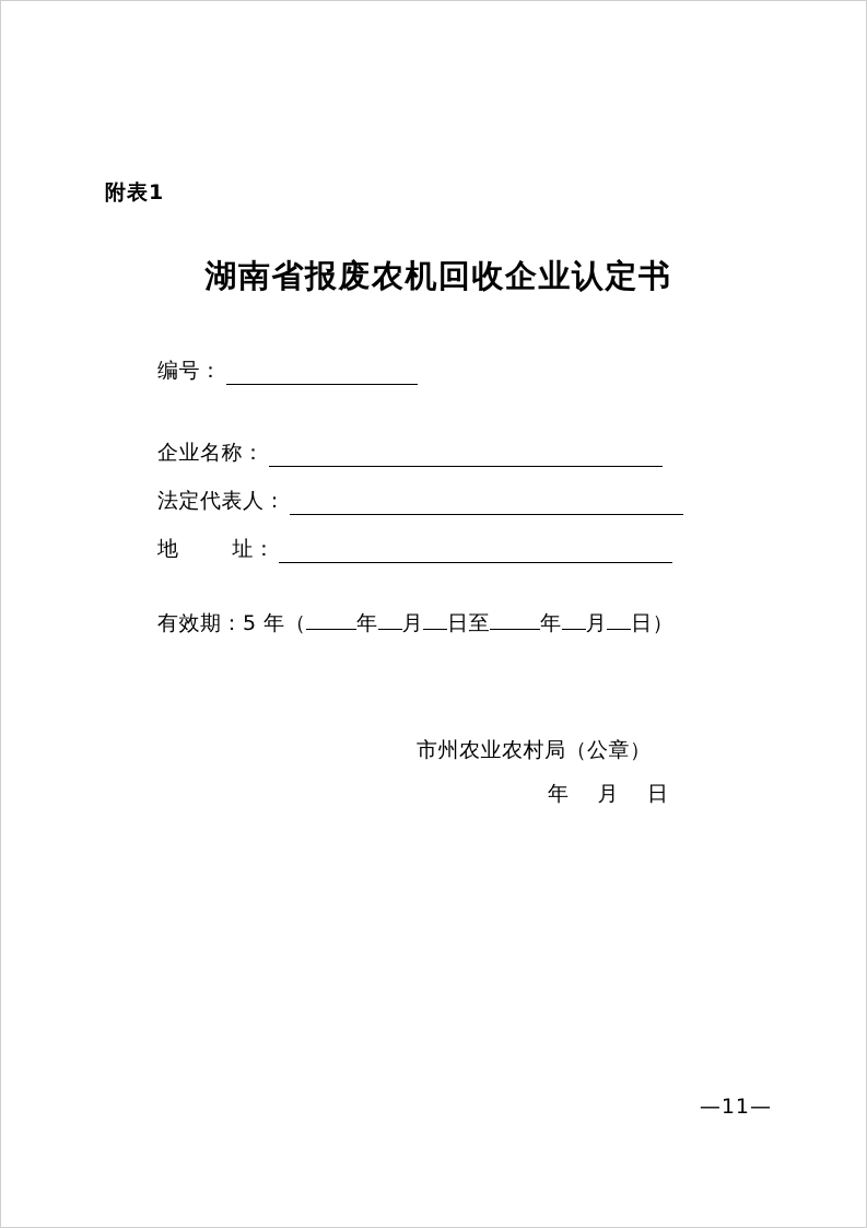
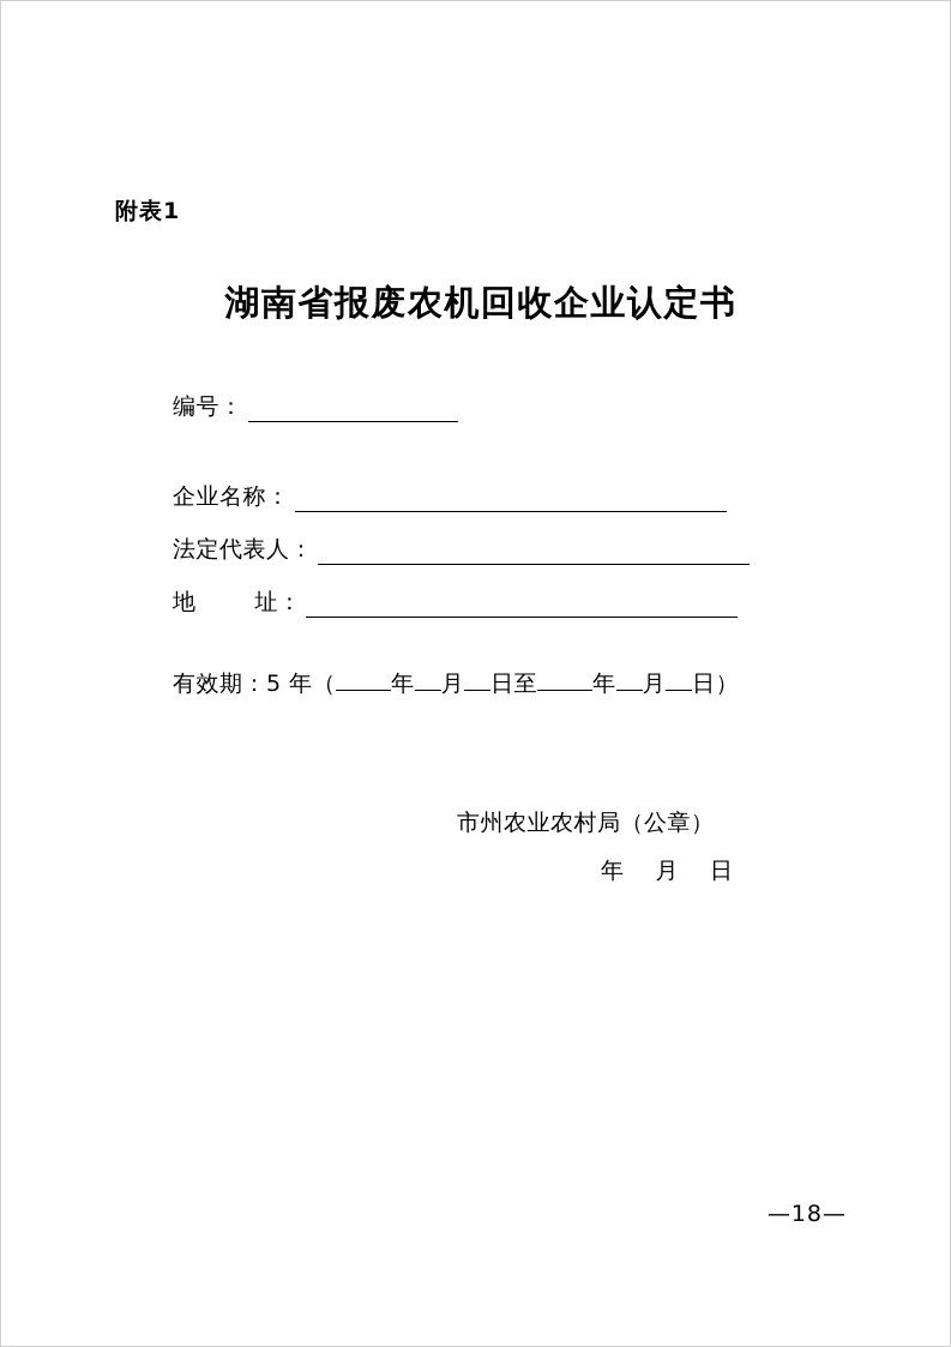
  附表1
  湖南省报废农机回收企业认定书
  编号：
  企业名称：
  法定代表人：
  地 址：
  有效期：5 年（ 年 月 日至 年 月 日）
  市州农业农村局（公章）
  年 月 日
- —11—
+ —18—
